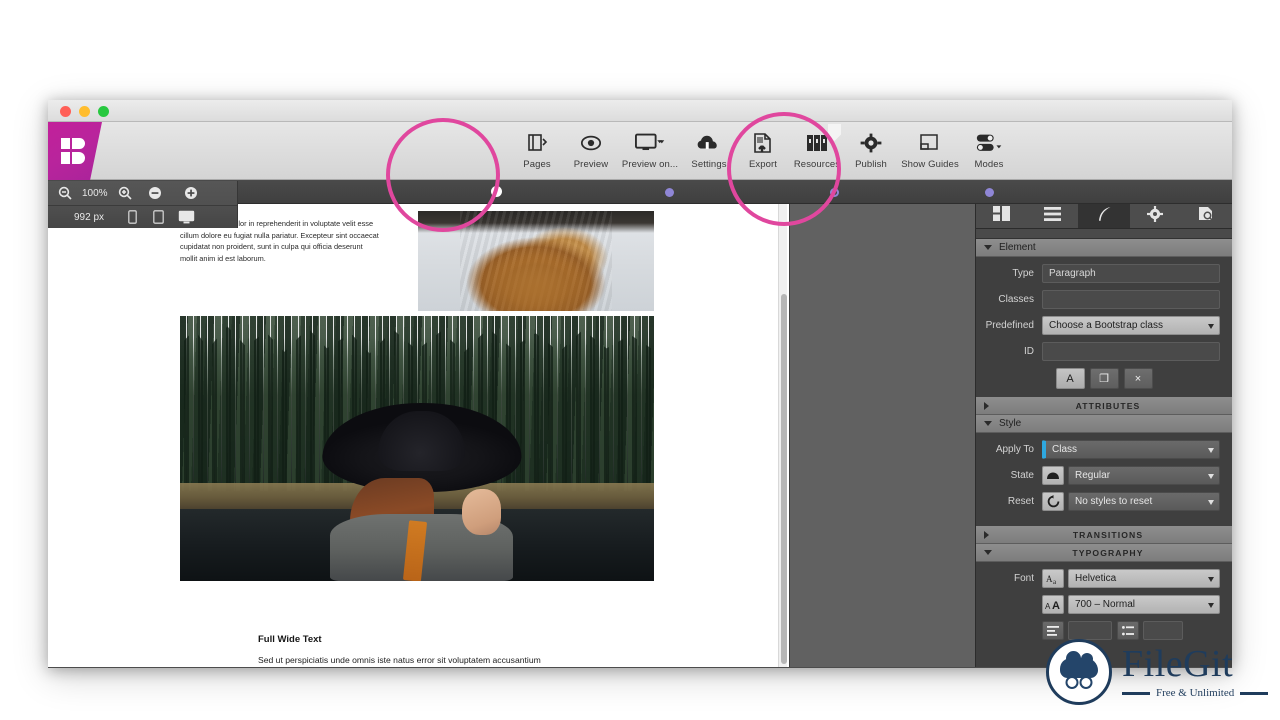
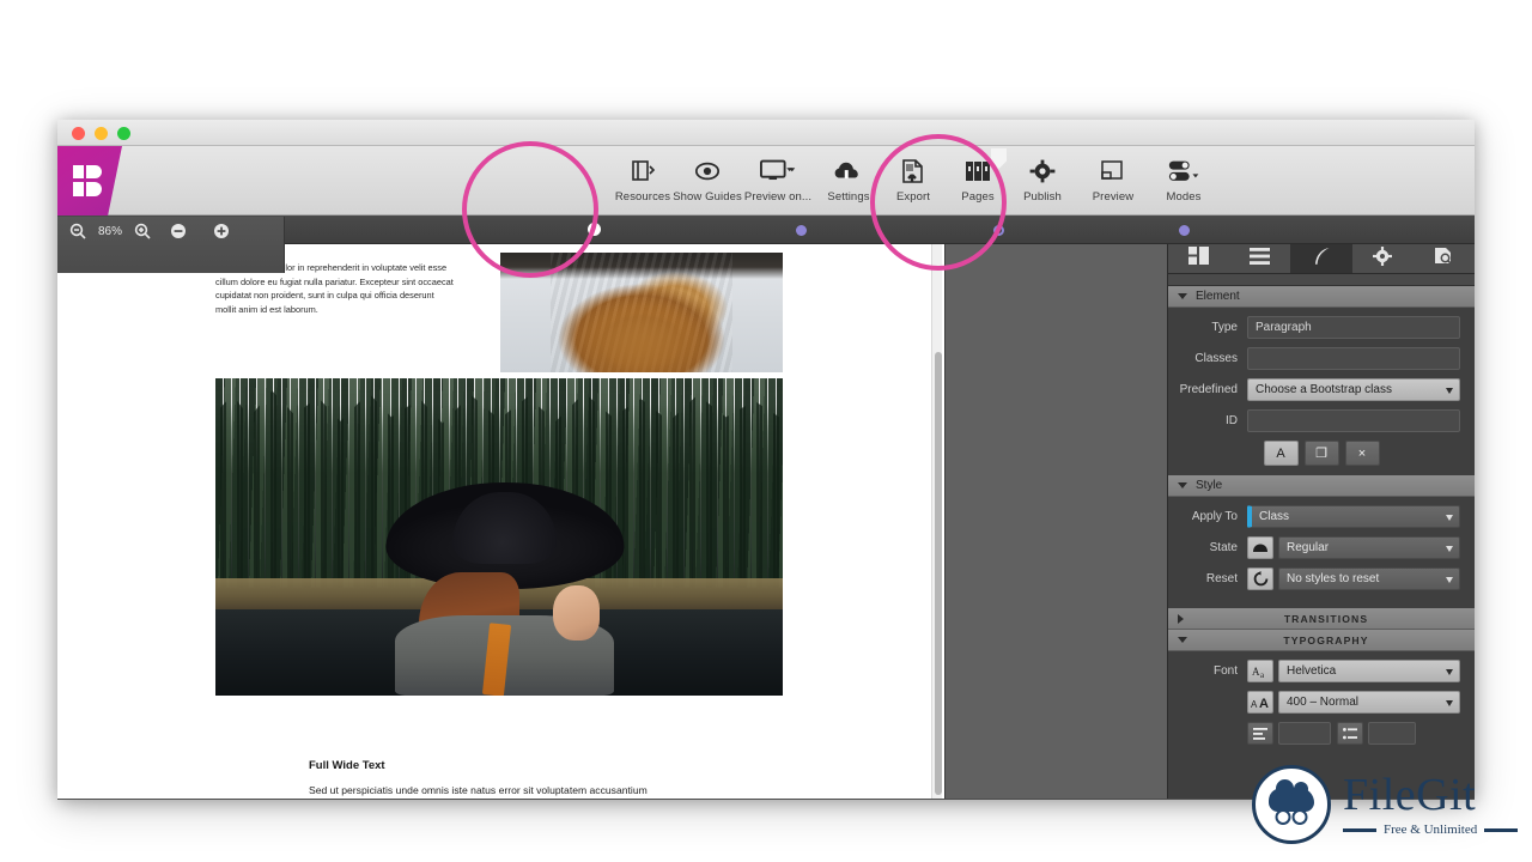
- Pages
+ Resources
- Preview
+ Show Guides
  Preview on...
  Settings
  Export
- Resources
+ Pages
  Publish
- Show Guides
+ Preview
  Modes
- 100%
+ 86%
- 992 px
  lor in reprehenderit in voluptate velit esse cillum dolore eu fugiat nulla pariatur. Excepteur sint occaecat cupidatat non proident, sunt in culpa qui officia deserunt mollit anim id est laborum.
  Full Wide Text
  Sed ut perspiciatis unde omnis iste natus error sit voluptatem accusantium
  Element
  Type
  Paragraph
  Classes
  Predefined
  Choose a Bootstrap class
  ID
  A
  ❐
  ×
- ATTRIBUTES
  Style
  Apply To
  Class
  State
  Regular
  Reset
  No styles to reset
  TRANSITIONS
  TYPOGRAPHY
  Font
  A
  a
  Helvetica
  A
  A
- 700 – Normal
+ 400 – Normal
  FileGit
  Free & Unlimited
